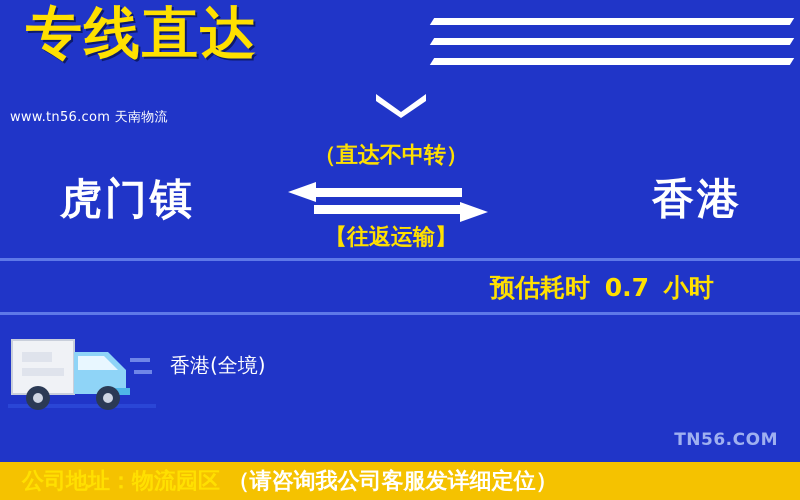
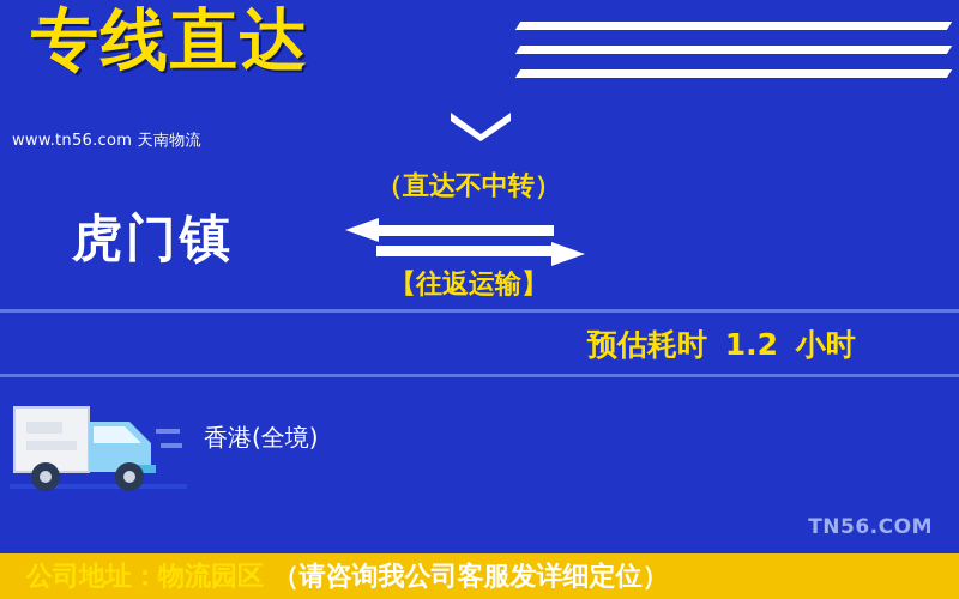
  专线直达
  www.tn56.com 天南物流
  虎门镇
- 香港
  （直达不中转）
  【往返运输】
- 预估耗时 0.7 小时
+ 预估耗时 1.2 小时
  香港(全境)
  TN56.COM
  公司地址：物流园区 （请咨询我公司客服发详细定位）
